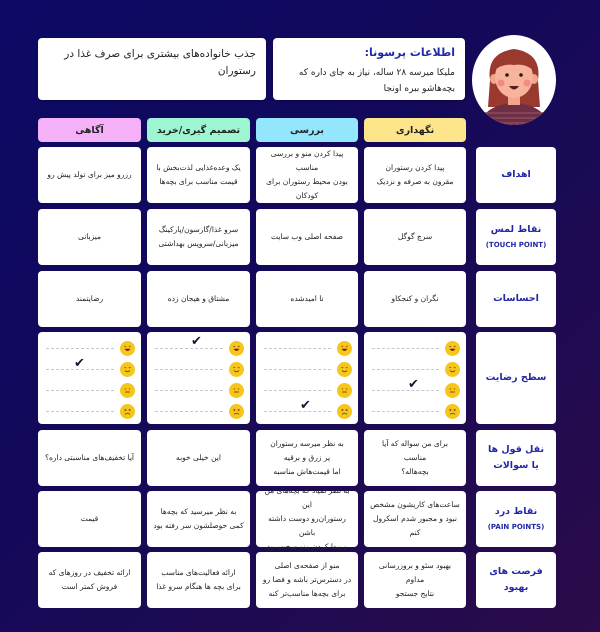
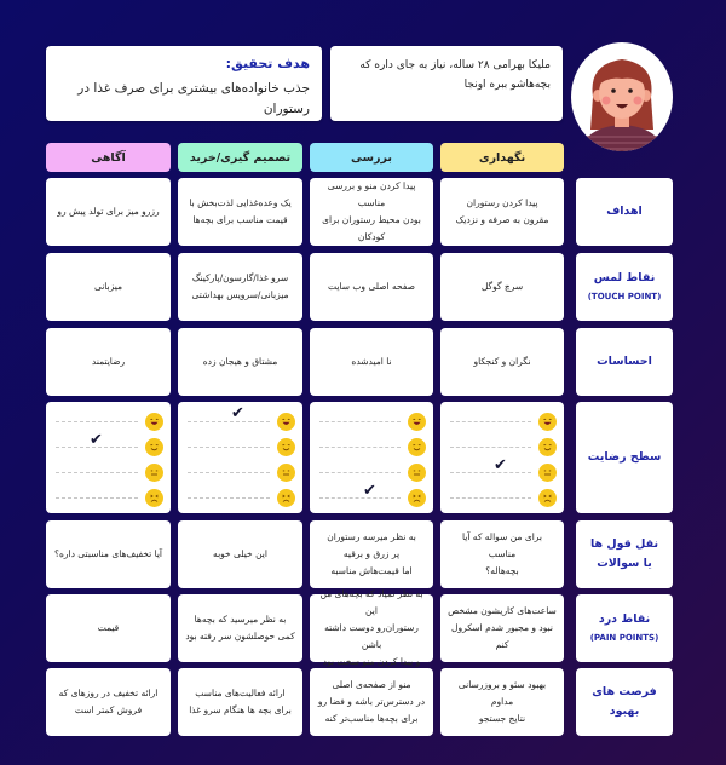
- اطلاعات پرسونا:
- ملیکا میرسه ۲۸ ساله، نیاز به جای داره که بچه‌هاشو ببره اونجا
+ ملیکا بهرامی ۲۸ ساله، نیاز به جای داره که بچه‌هاشو ببره اونجا
+ هدف تحقیق:
  جذب خانواده‌های بیشتری برای صرف غذا در رستوران
  نگهداری
  بررسی
  تصمیم گیری/خرید
  آگاهی
  اهداف
  پیدا کردن رستوران
  مقرون به صرفه و نزدیک
  پیدا کردن منو و بررسی مناسب
  بودن محیط رستوران برای کودکان
  یک وعده‌غذایی لذت‌بخش با
  قیمت مناسب برای بچه‌ها
  رزرو میز برای تولد پیش رو
  نقاط لمس
  (TOUCH POINT)
  سرچ گوگل
  صفحه اصلی وب سایت
  سرو غذا/گارسون/پارکینگ
  میزبانی/سرویس بهداشتی
  میزبانی
  احساسات
  نگران و کنجکاو
  نا امیدشده
  مشتاق و هیجان زده
  رضایتمند
  سطح رضایت
  ✔
  ✔
  ✔
  ✔
  نقل قول ها
  یا سوالات
  برای من سواله که آیا مناسب
  بچه‌هاله؟
  به نظر میرسه رستوران
  پر زرق و برقیه
  اما قیمت‌هاش مناسبه
  این خیلی خوبه
  آیا تخفیف‌های مناسبتی داره؟
  نقاط درد
  (PAIN POINTS)
  ساعت‌های کاریشون مشخص
  نبود و مجبور شدم اسکرول کنم
  به نظر نمیاد که بچه‌های من این
  رستوران‌رو دوست داشته باشن
  و پیدا کردن منو سخت بود
  به نظر میرسید که بچه‌ها
  کمی حوصلشون سر رفته بود
  قیمت
  فرصت های بهبود
  بهبود سئو و بروزرسانی مداوم
  نتایج جستجو
  منو از صفحه‌ی اصلی
  در دسترس‌تر باشه و فضا رو
  برای بچه‌ها مناسب‌تر کنه
  ارائه فعالیت‌های مناسب
  برای بچه ها هنگام سرو غذا
  ارائه تخفیف در روزهای که
  فروش کمتر است
